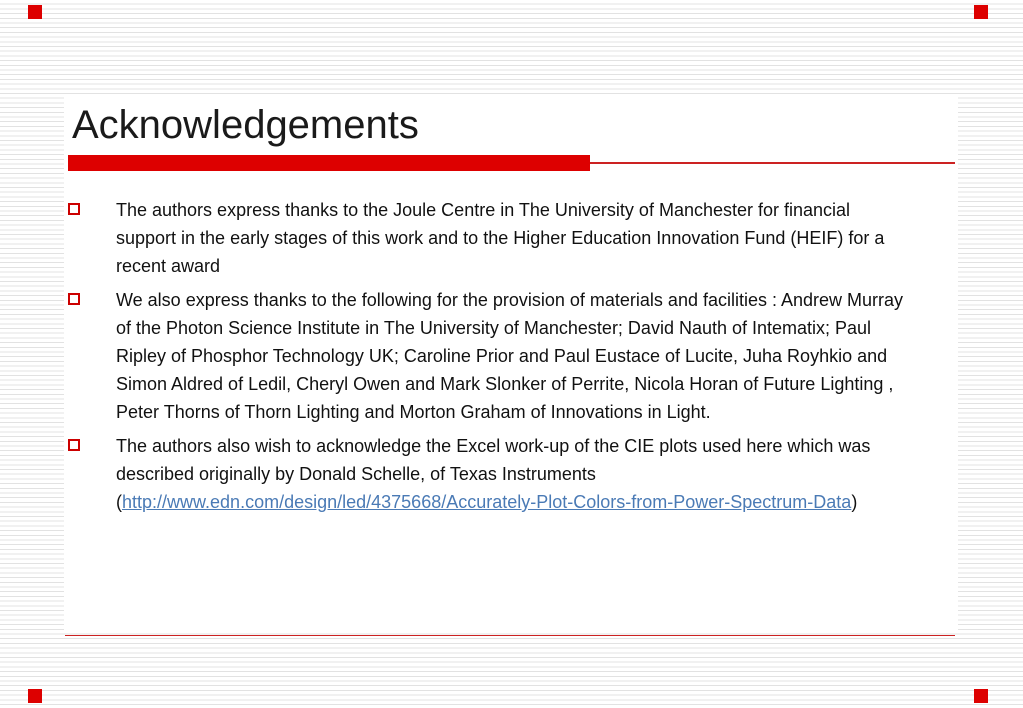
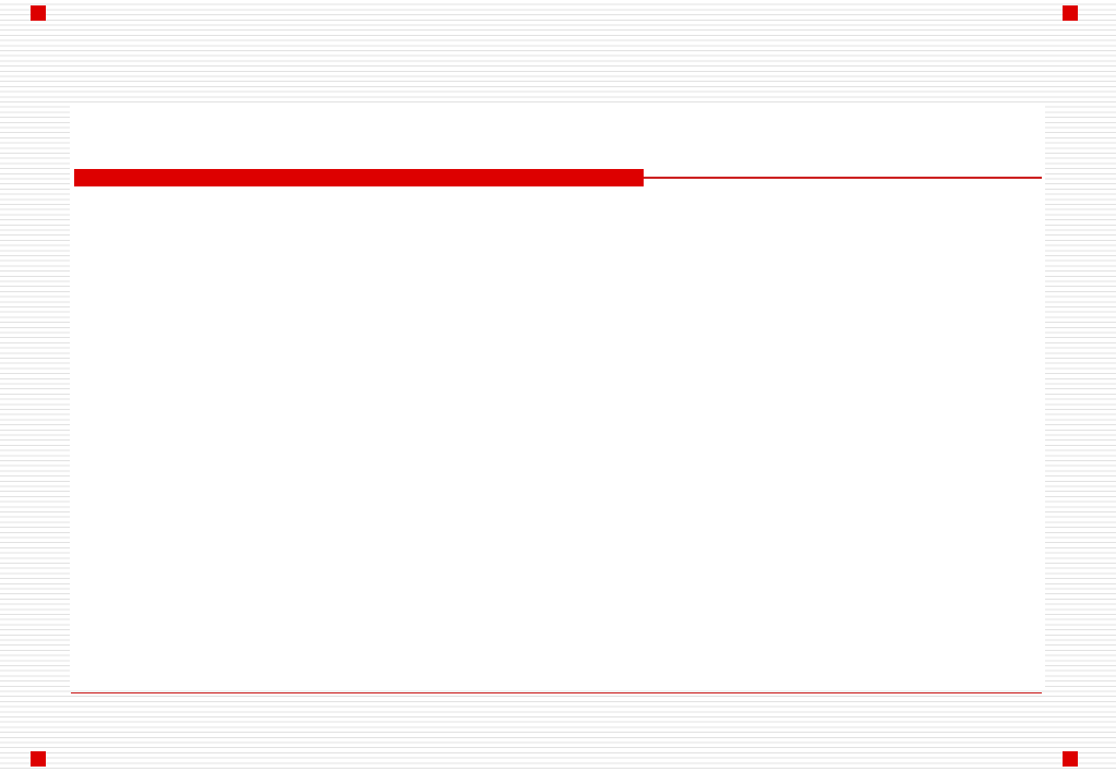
- Acknowledgements
- The authors express thanks to the Joule Centre in The University of Manchester for financial support in the early stages of this work and to the Higher Education Innovation Fund (HEIF) for a recent award
- We also express thanks to the following for the provision of materials and facilities : Andrew Murray of the Photon Science Institute in The University of Manchester; David Nauth of Intematix; Paul Ripley of Phosphor Technology UK; Caroline Prior and Paul Eustace of Lucite, Juha Royhkio and Simon Aldred of Ledil, Cheryl Owen and Mark Slonker of Perrite, Nicola Horan of Future Lighting , Peter Thorns of Thorn Lighting and Morton Graham of Innovations in Light.
- The authors also wish to acknowledge the Excel work-up of the CIE plots used here which was described originally by Donald Schelle, of Texas Instruments (http://www.edn.com/design/led/4375668/Accurately-Plot-Colors-from-Power-Spectrum-Data)
